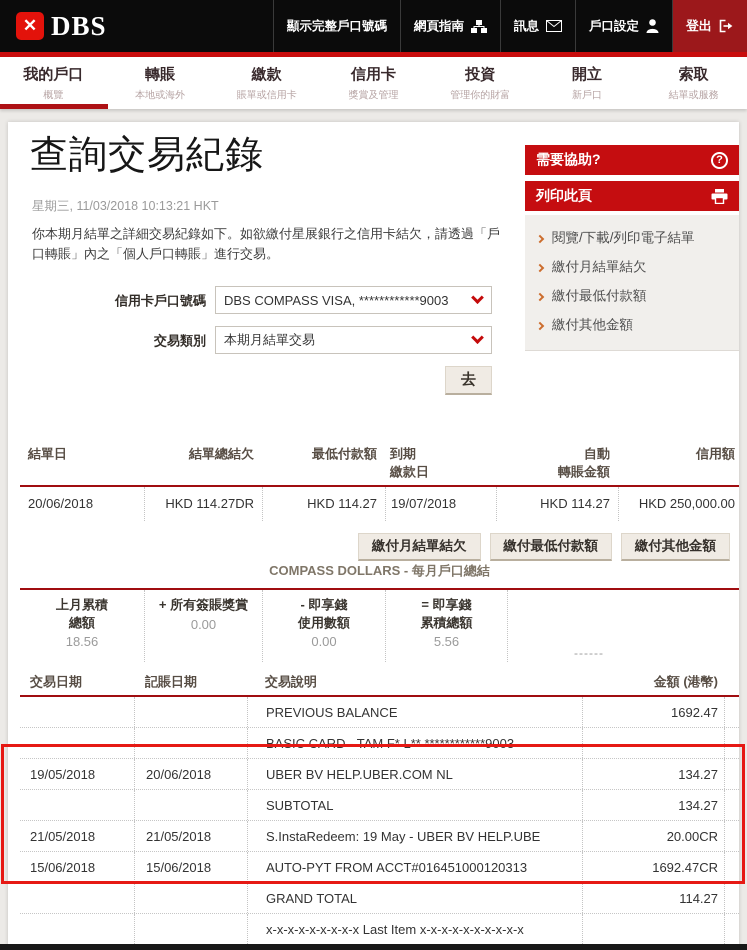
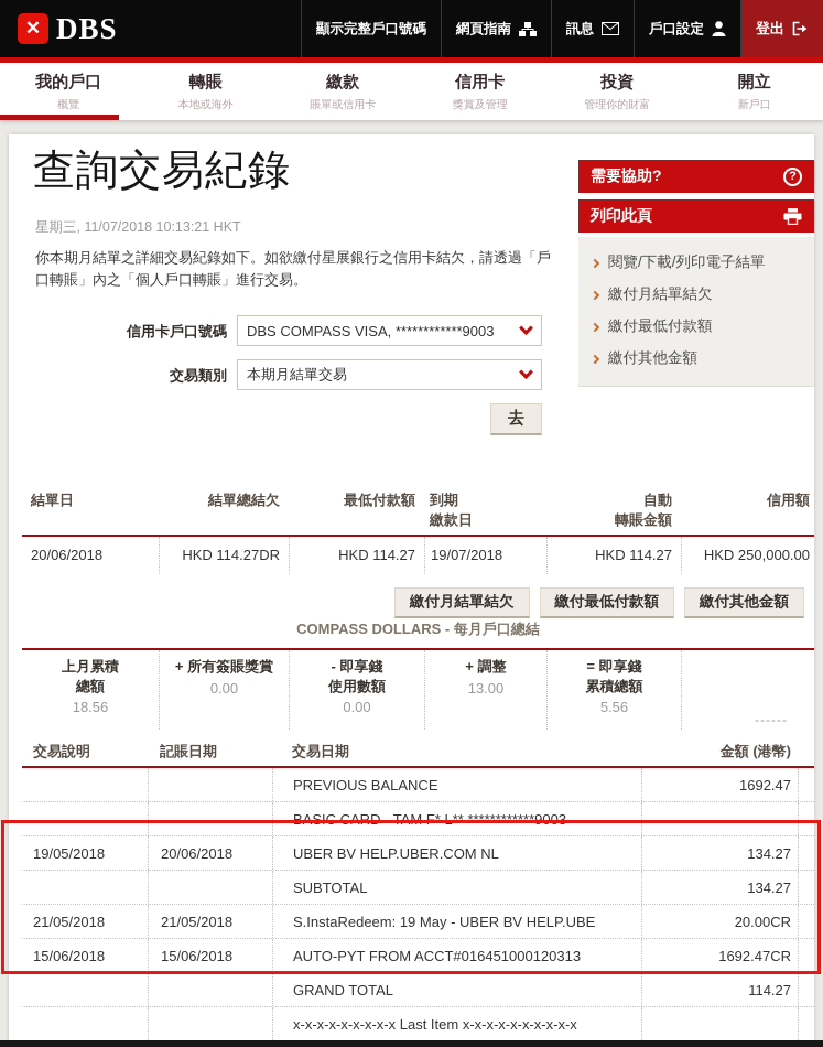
  ✕
  DBS
  顯示完整戶口號碼
  網頁指南
  訊息
  戶口設定
  登出
  我的戶口
  概覽
  轉賬
  本地或海外
  繳款
  賬單或信用卡
  信用卡
  獎賞及管理
  投資
  管理你的財富
  開立
  新戶口
- 索取
- 結單或服務
  查詢交易紀錄
- 星期三, 11/03/2018 10:13:21 HKT
+ 星期三, 11/07/2018 10:13:21 HKT
  你本期月結單之詳細交易紀錄如下。如欲繳付星展銀行之信用卡結欠，請透過「戶口轉賬」內之「個人戶口轉賬」進行交易。
  信用卡戶口號碼
  DBS COMPASS VISA, ************9003
  交易類別
  本期月結單交易
  去
  需要協助?
  ?
  列印此頁
  閱覽/下載/列印電子結單
  繳付月結單結欠
  繳付最低付款額
  繳付其他金額
  結單日
  結單總結欠
  最低付款額
  到期
  繳款日
  自動
  轉賬金額
  信用額
  20/06/2018
  HKD 114.27DR
  HKD 114.27
  19/07/2018
  HKD 114.27
  HKD 250,000.00
  繳付月結單結欠
  繳付最低付款額
  繳付其他金額
  COMPASS DOLLARS - 每月戶口總結
  上月累積
  總額
  18.56
  + 所有簽賬獎賞
  0.00
  - 即享錢
  使用數額
  0.00
+ + 調整
+ 13.00
  = 即享錢
  累積總額
  5.56
  ------
- 交易日期
+ 交易說明
  記賬日期
- 交易說明
+ 交易日期
  金額 (港幣)
  PREVIOUS BALANCE
  1692.47
  BASIC CARD - TAM F* L** ************9003
  19/05/2018
  20/06/2018
  UBER BV HELP.UBER.COM NL
  134.27
  SUBTOTAL
  134.27
  21/05/2018
  21/05/2018
  S.InstaRedeem: 19 May - UBER BV HELP.UBE
  20.00CR
  15/06/2018
  15/06/2018
  AUTO-PYT FROM ACCT#016451000120313
  1692.47CR
  GRAND TOTAL
  114.27
  x-x-x-x-x-x-x-x-x Last Item x-x-x-x-x-x-x-x-x-x
